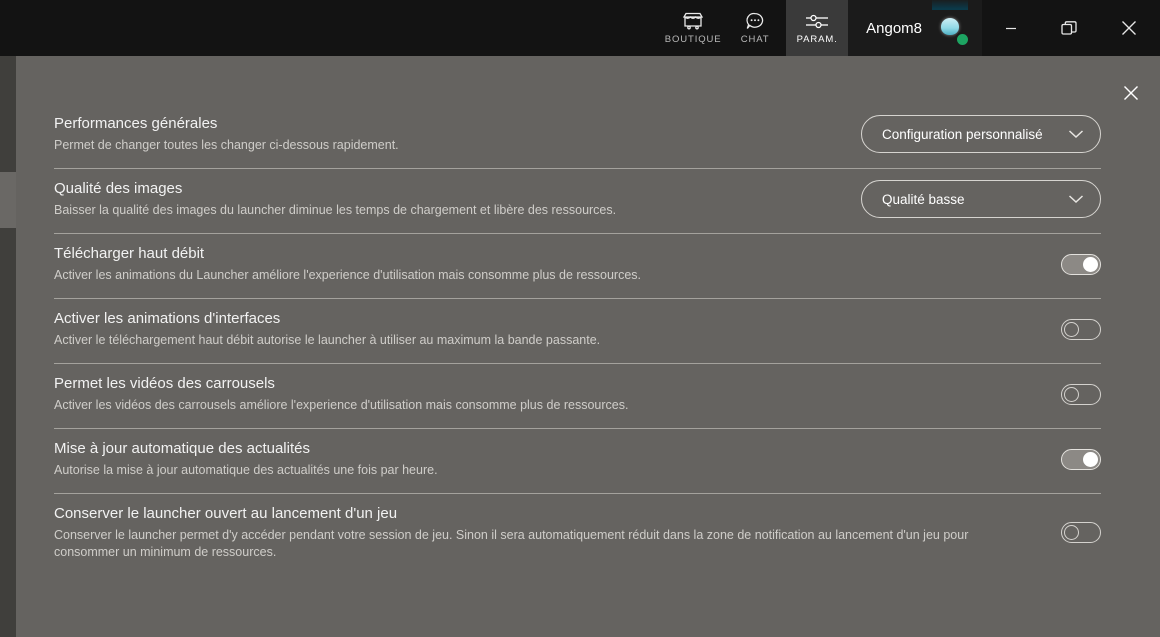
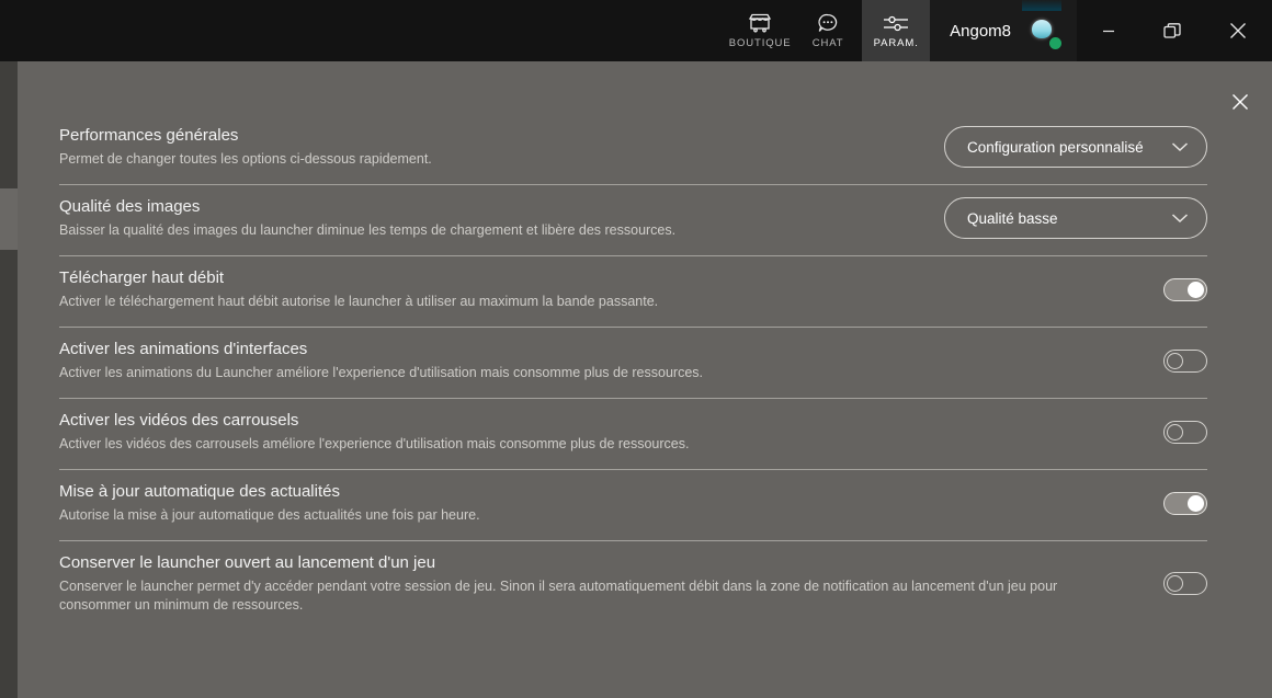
  BOUTIQUE
  CHAT
  PARAM.
  Angom8
  Performances générales
- Permet de changer toutes les changer ci-dessous rapidement.
+ Permet de changer toutes les options ci-dessous rapidement.
  Configuration personnalisé
  Qualité des images
  Baisser la qualité des images du launcher diminue les temps de chargement et libère des ressources.
  Qualité basse
  Télécharger haut débit
- Activer les animations du Launcher améliore l'experience d'utilisation mais consomme plus de ressources.
+ Activer le téléchargement haut débit autorise le launcher à utiliser au maximum la bande passante.
  Activer les animations d'interfaces
- Activer le téléchargement haut débit autorise le launcher à utiliser au maximum la bande passante.
+ Activer les animations du Launcher améliore l'experience d'utilisation mais consomme plus de ressources.
- Permet les vidéos des carrousels
+ Activer les vidéos des carrousels
  Activer les vidéos des carrousels améliore l'experience d'utilisation mais consomme plus de ressources.
  Mise à jour automatique des actualités
  Autorise la mise à jour automatique des actualités une fois par heure.
  Conserver le launcher ouvert au lancement d'un jeu
- Conserver le launcher permet d'y accéder pendant votre session de jeu. Sinon il sera automatiquement réduit dans la zone de notification au lancement d'un jeu pour consommer un minimum de ressources.
+ Conserver le launcher permet d'y accéder pendant votre session de jeu. Sinon il sera automatiquement débit dans la zone de notification au lancement d'un jeu pour consommer un minimum de ressources.
